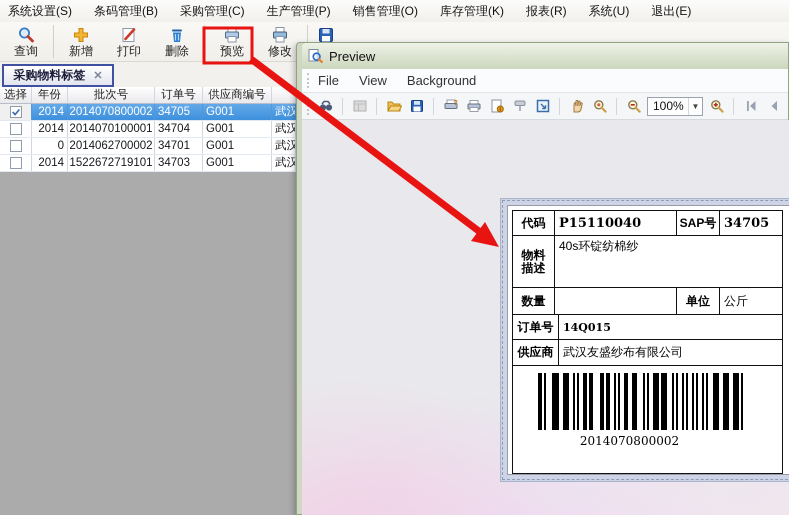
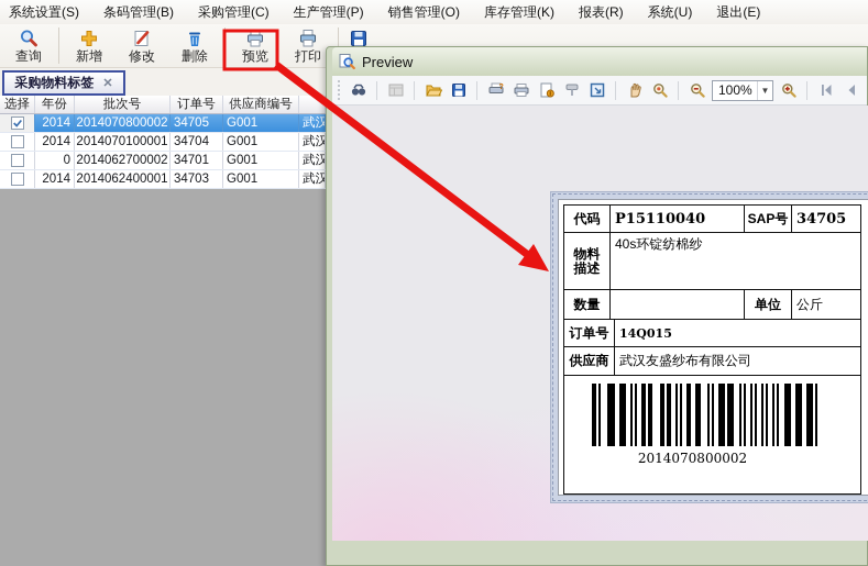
  系统设置(S)
  条码管理(B)
  采购管理(C)
  生产管理(P)
  销售管理(O)
  库存管理(K)
  报表(R)
  系统(U)
  退出(E)
  查询
  新增
- 打印
+ 修改
  删除
  预览
- 修改
+ 打印
  采购物料标签
  ✕
  选择
  年份
  批次号
  订单号
  供应商编号
  2014
  2014070800002
  34705
  G001
  武汉
  2014
  2014070100001
  34704
  G001
  武汉
  0
  2014062700002
  34701
  G001
  武汉
  2014
- 1522672719101
+ 2014062400001
  34703
  G001
  武汉
  Preview
- File
- View
- Background
  100%
  ▼
  代码
  P15110040
  SAP号
  34705
  物料描述
  40s环锭纺棉纱
  数量
  单位
  公斤
  订单号
  14Q015
  供应商
  武汉友盛纱布有限公司
  2014070800002
